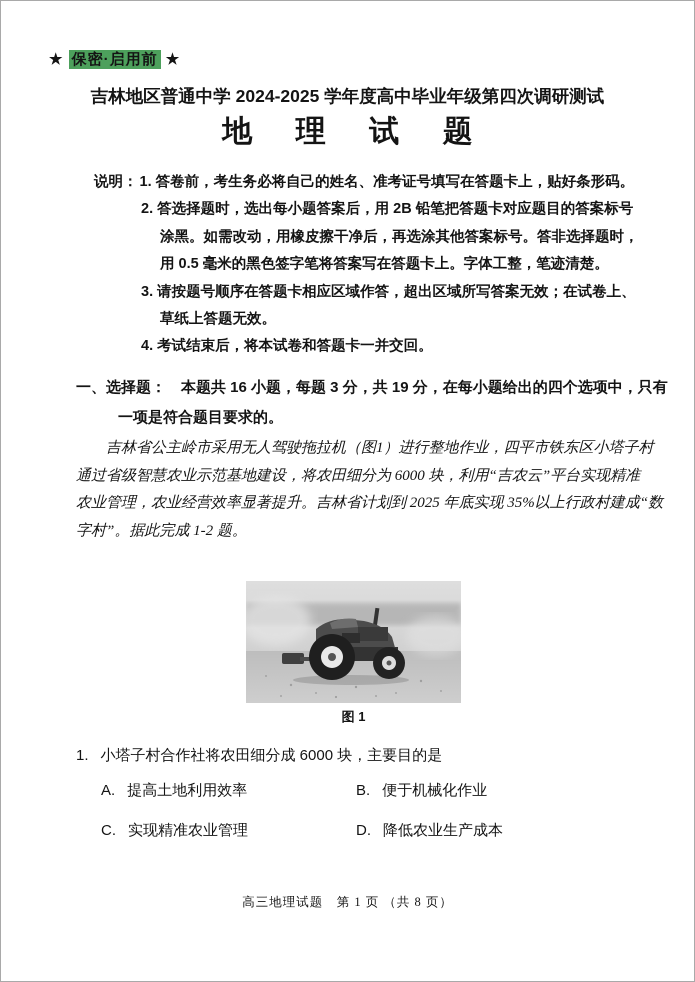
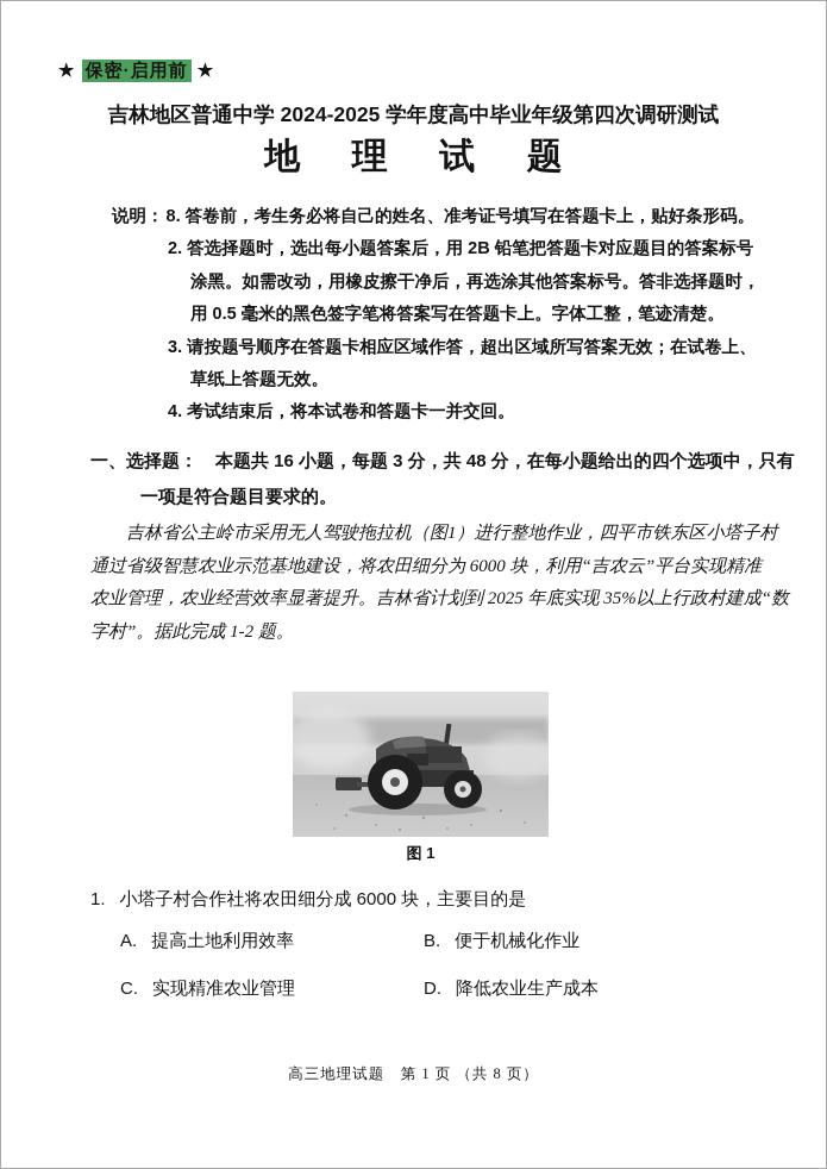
  ★ 保密·启用前 ★
  吉林地区普通中学 2024-2025 学年度高中毕业年级第四次调研测试
  地 理 试 题
- 说明： 1. 答卷前，考生务必将自己的姓名、准考证号填写在答题卡上，贴好条形码。
+ 说明： 8. 答卷前，考生务必将自己的姓名、准考证号填写在答题卡上，贴好条形码。
  2. 答选择题时，选出每小题答案后，用 2B 铅笔把答题卡对应题目的答案标号
  涂黑。如需改动，用橡皮擦干净后，再选涂其他答案标号。答非选择题时，
  用 0.5 毫米的黑色签字笔将答案写在答题卡上。字体工整，笔迹清楚。
  3. 请按题号顺序在答题卡相应区域作答，超出区域所写答案无效；在试卷上、
  草纸上答题无效。
  4. 考试结束后，将本试卷和答题卡一并交回。
- 一、选择题： 本题共 16 小题，每题 3 分，共 19 分，在每小题给出的四个选项中，只有
+ 一、选择题： 本题共 16 小题，每题 3 分，共 48 分，在每小题给出的四个选项中，只有
  一项是符合题目要求的。
  吉林省公主岭市采用无人驾驶拖拉机（图1）进行整地作业，四平市铁东区小塔子村
  通过省级智慧农业示范基地建设，将农田细分为 6000 块，利用“吉农云”平台实现精准
  农业管理，农业经营效率显著提升。吉林省计划到 2025 年底实现 35%以上行政村建成“数
  字村”。据此完成 1-2 题。
  图 1
  1. 小塔子村合作社将农田细分成 6000 块，主要目的是
  A. 提高土地利用效率
  B. 便于机械化作业
  C. 实现精准农业管理
  D. 降低农业生产成本
  高三地理试题 第 1 页 （共 8 页）
